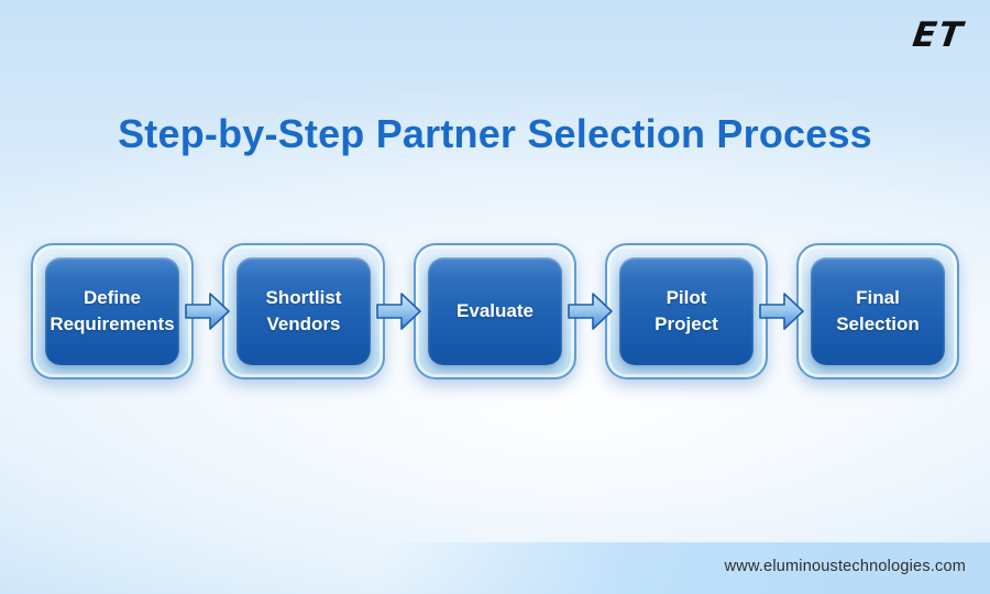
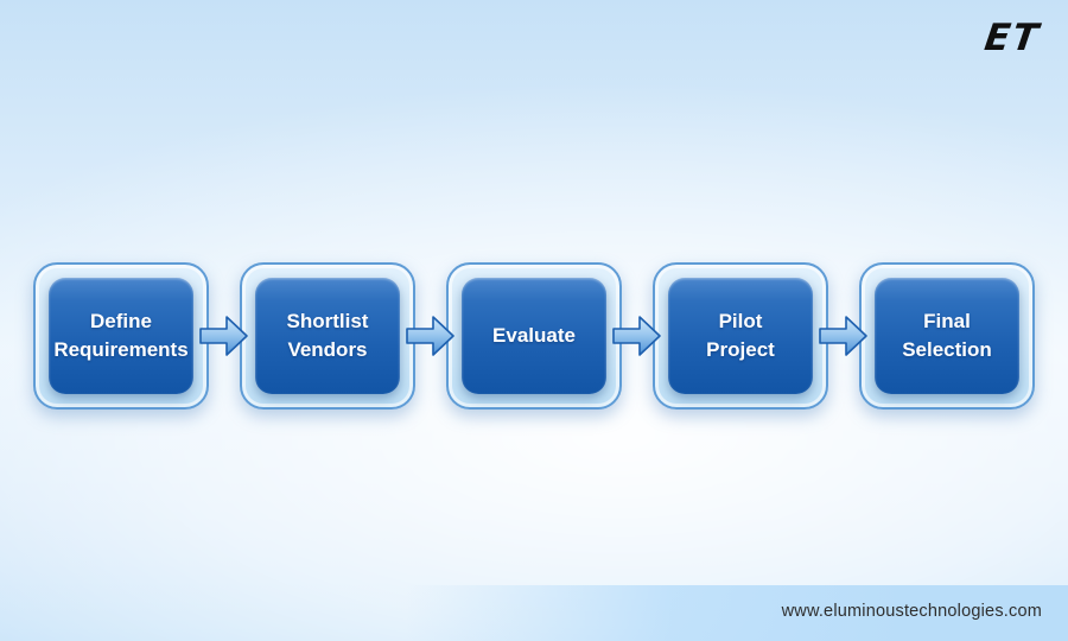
- Step-by-Step Partner Selection Process
  Define
  Requirements
  Shortlist
  Vendors
  Evaluate
  Pilot
  Project
  Final
  Selection
  www.eluminoustechnologies.com
